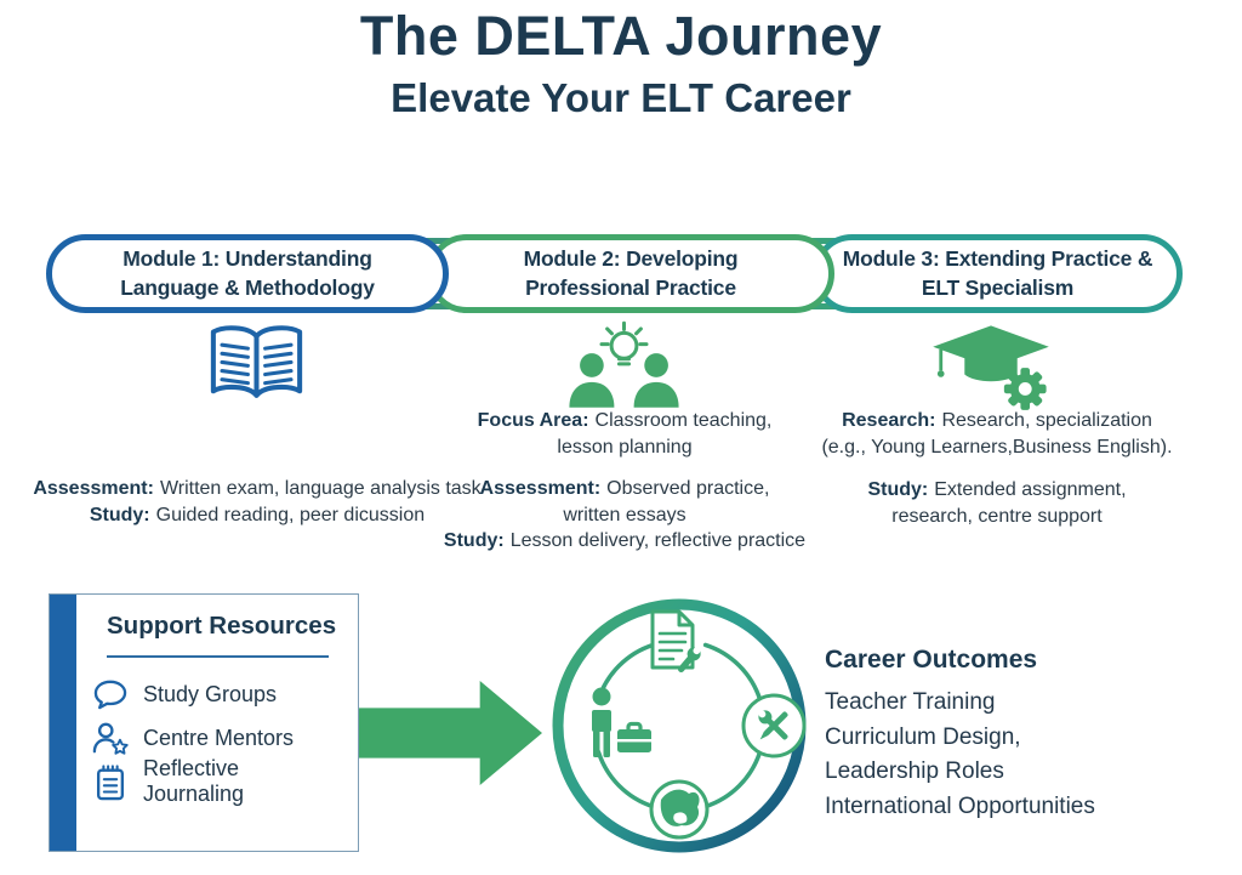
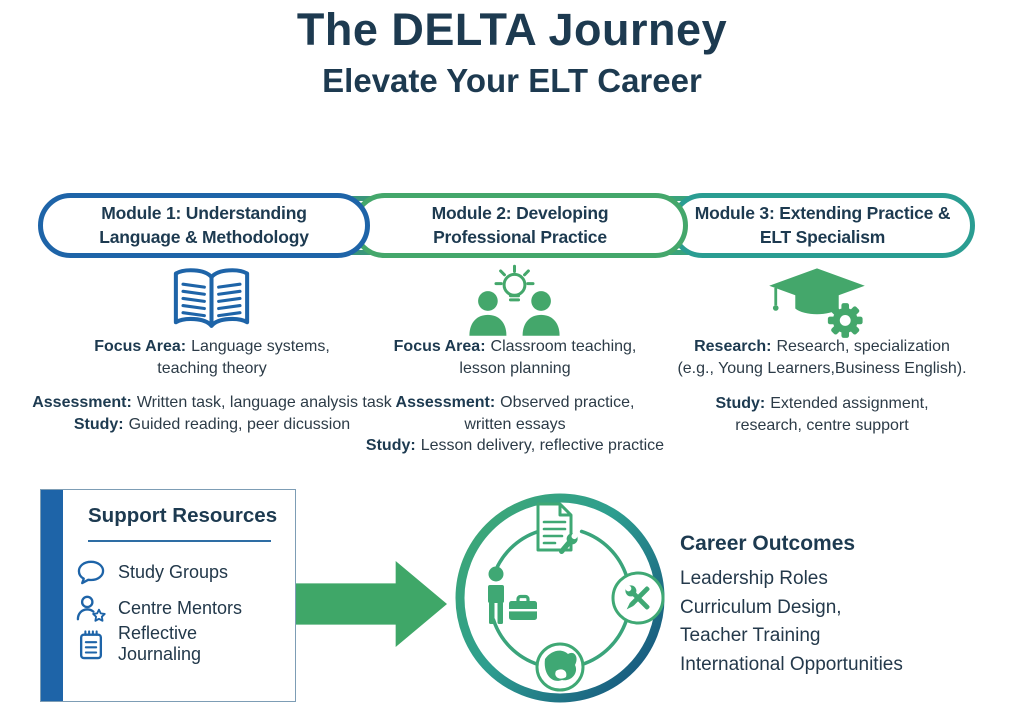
  The DELTA Journey
  Elevate Your ELT Career
  Module 1: Understanding
  Language & Methodology
  Module 2: Developing
  Professional Practice
  Module 3: Extending Practice &
  ELT Specialism
+ Focus Area: Language systems,
+ teaching theory
- Assessment: Written exam, language analysis task
+ Assessment: Written task, language analysis task
  Study: Guided reading, peer dicussion
  Focus Area: Classroom teaching,
  lesson planning
  Assessment: Observed practice,
  written essays
  Study: Lesson delivery, reflective practice
  Research: Research, specialization
  (e.g., Young Learners,Business English).
  Study: Extended assignment,
  research, centre support
  Support Resources
  Study Groups
  Centre Mentors
  Reflective Journaling
  Career Outcomes
- Teacher Training
+ Leadership Roles
  Curriculum Design,
- Leadership Roles
+ Teacher Training
  International Opportunities
